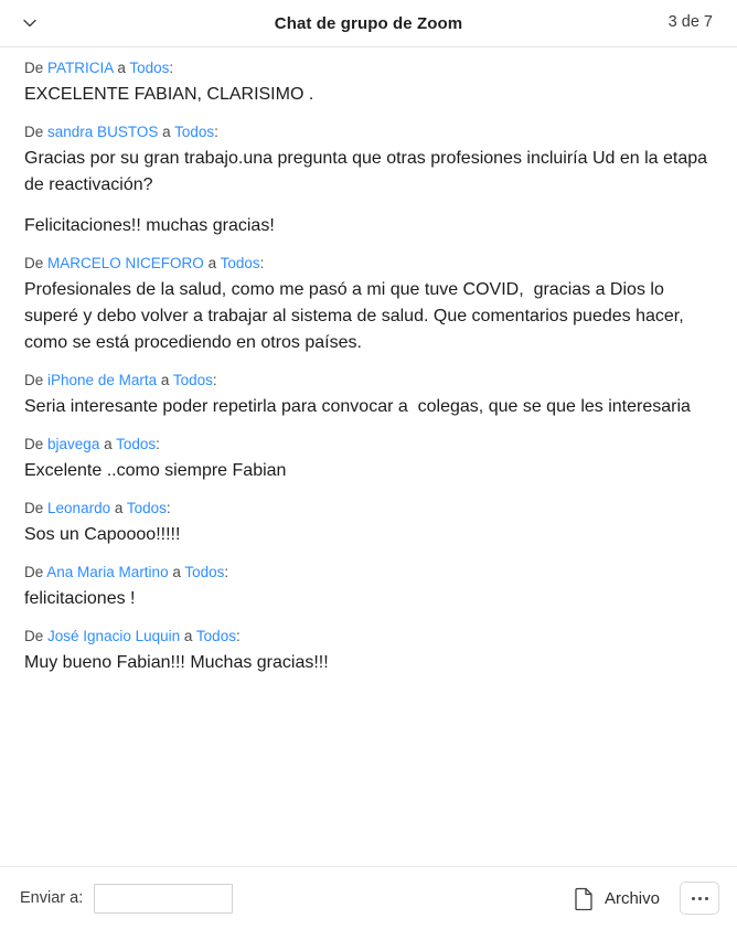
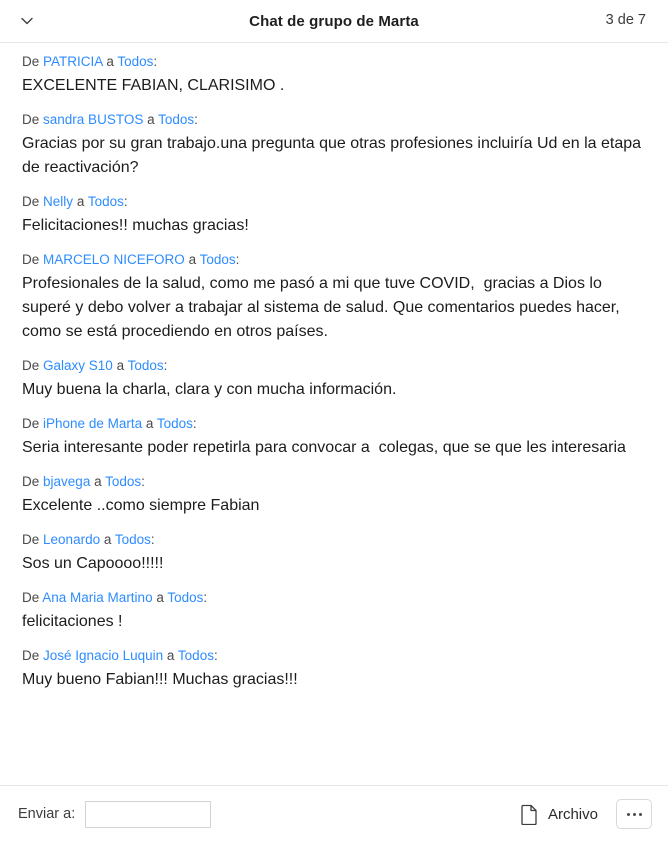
- Chat de grupo de Zoom
+ Chat de grupo de Marta
  3 de 7
  De PATRICIA a Todos:
  EXCELENTE FABIAN, CLARISIMO .
  De sandra BUSTOS a Todos:
  Gracias por su gran trabajo.una pregunta que otras profesiones incluiría Ud en la etapa de reactivación?
+ De Nelly a Todos:
  Felicitaciones!! muchas gracias!
  De MARCELO NICEFORO a Todos:
  Profesionales de la salud, como me pasó a mi que tuve COVID, gracias a Dios lo superé y debo volver a trabajar al sistema de salud. Que comentarios puedes hacer, como se está procediendo en otros países.
+ De Galaxy S10 a Todos:
+ Muy buena la charla, clara y con mucha información.
  De iPhone de Marta a Todos:
  Seria interesante poder repetirla para convocar a colegas, que se que les interesaria
  De bjavega a Todos:
  Excelente ..como siempre Fabian
  De Leonardo a Todos:
  Sos un Capoooo!!!!!
  De Ana Maria Martino a Todos:
  felicitaciones !
  De José Ignacio Luquin a Todos:
  Muy bueno Fabian!!! Muchas gracias!!!
  Enviar a:
  Archivo
